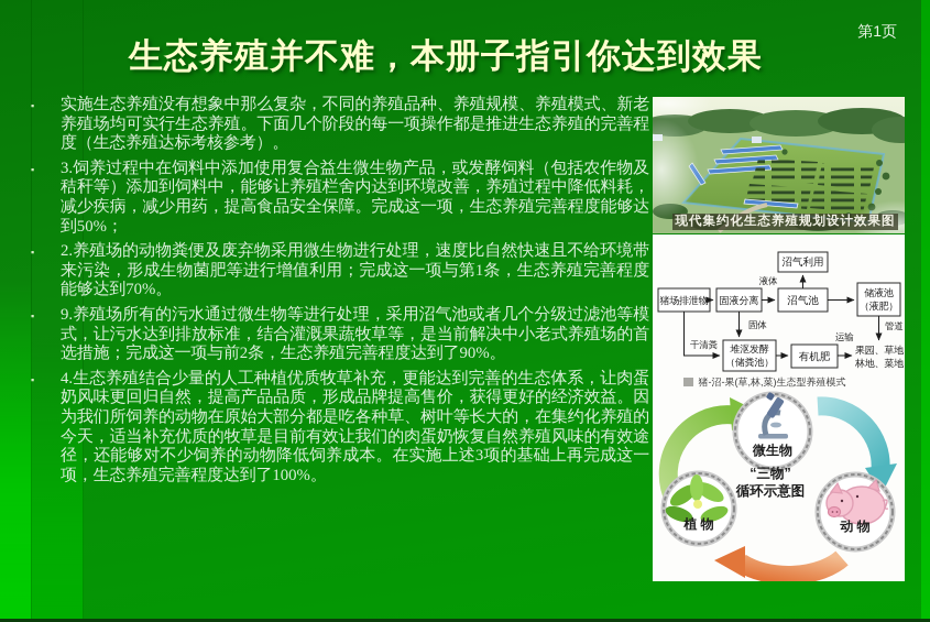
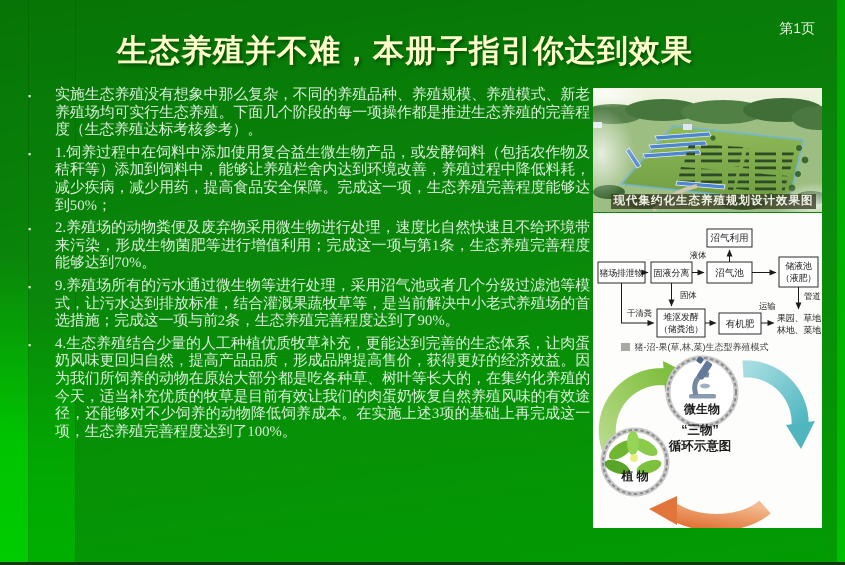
  第1页
  生态养殖并不难，本册子指引你达到效果
  ▪
  实施生态养殖没有想象中那么复杂，不同的养殖品种、养殖规模、养殖模式、新老养殖场均可实行生态养殖。下面几个阶段的每一项操作都是推进生态养殖的完善程度（生态养殖达标考核参考）。
  ▪
- 3.饲养过程中在饲料中添加使用复合益生微生物产品，或发酵饲料（包括农作物及秸秆等）添加到饲料中，能够让养殖栏舍内达到环境改善，养殖过程中降低料耗，减少疾病，减少用药，提高食品安全保障。完成这一项，生态养殖完善程度能够达到50%；
+ 1.饲养过程中在饲料中添加使用复合益生微生物产品，或发酵饲料（包括农作物及秸秆等）添加到饲料中，能够让养殖栏舍内达到环境改善，养殖过程中降低料耗，减少疾病，减少用药，提高食品安全保障。完成这一项，生态养殖完善程度能够达到50%；
  ▪
  2.养殖场的动物粪便及废弃物采用微生物进行处理，速度比自然快速且不给环境带来污染，形成生物菌肥等进行增值利用；完成这一项与第1条，生态养殖完善程度能够达到70%。
  ▪
  9.养殖场所有的污水通过微生物等进行处理，采用沼气池或者几个分级过滤池等模式，让污水达到排放标准，结合灌溉果蔬牧草等，是当前解决中小老式养殖场的首选措施；完成这一项与前2条，生态养殖完善程度达到了90%。
  ▪
  4.生态养殖结合少量的人工种植优质牧草补充，更能达到完善的生态体系，让肉蛋奶风味更回归自然，提高产品品质，形成品牌提高售价，获得更好的经济效益。因为我们所饲养的动物在原始大部分都是吃各种草、树叶等长大的，在集约化养殖的今天，适当补充优质的牧草是目前有效让我们的肉蛋奶恢复自然养殖风味的有效途径，还能够对不少饲养的动物降低饲养成本。在实施上述3项的基础上再完成这一项，生态养殖完善程度达到了100%。
  现代集约化生态养殖规划设计效果图
  沼气利用
  猪场排泄物
  固液分离
  沼气池
  储液池
  （液肥）
  堆沤发酵
  （储粪池）
  有机肥
  果园、草地
  林地、菜地
  液体
  固体
  干清粪
  管道
  运输
  猪-沼-果(草,林,菜)生态型养殖模式
  微生物
  植 物
- 动 物
  “三物”
  循环示意图
